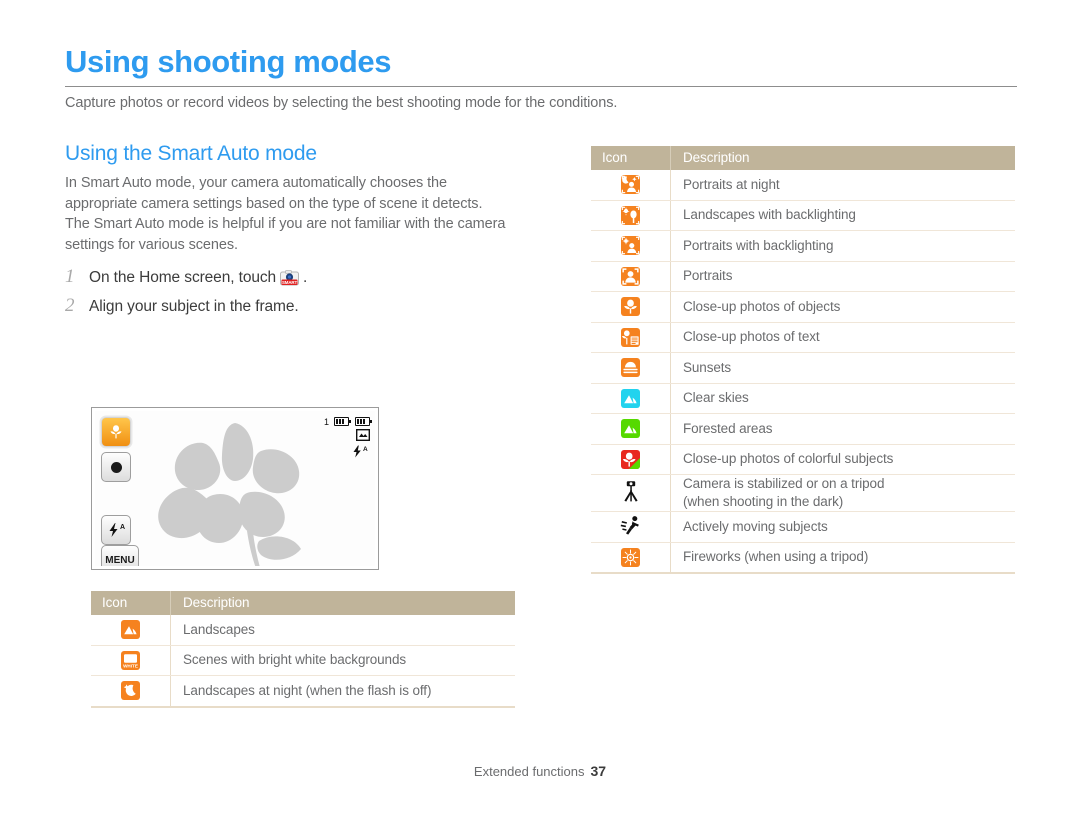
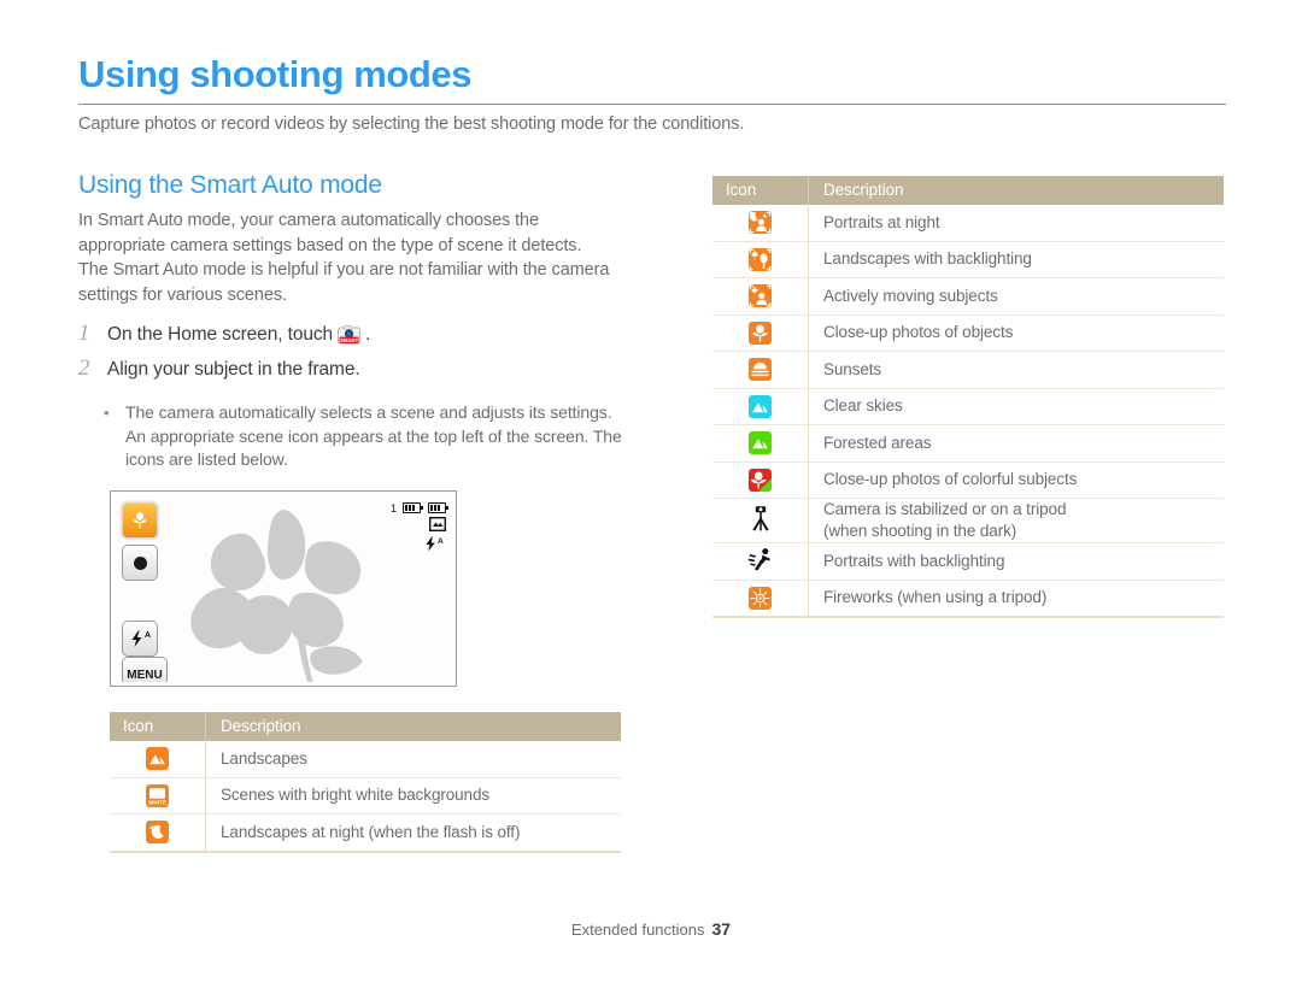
  Using shooting modes
  Capture photos or record videos by selecting the best shooting mode for the conditions.
  Using the Smart Auto mode
  In Smart Auto mode, your camera automatically chooses the appropriate camera settings based on the type of scene it detects. The Smart Auto mode is helpful if you are not familiar with the camera settings for various scenes.
  1
  On the Home screen, touch
  .
  2
  Align your subject in the frame.
+ •
+ The camera automatically selects a scene and adjusts its settings. An appropriate scene icon appears at the top left of the screen. The icons are listed below.
  MENU
  1
  Icon	Description
  	Landscapes
  	Scenes with bright white backgrounds
  	Landscapes at night (when the flash is off)
  Icon	Description
  	Portraits at night
  	Landscapes with backlighting
- 	Portraits with backlighting
+ 	Actively moving subjects
- 	Portraits
  	Close-up photos of objects
- 	Close-up photos of text
  	Sunsets
  	Clear skies
  	Forested areas
  	Close-up photos of colorful subjects
  	Camera is stabilized or on a tripod(when shooting in the dark)
- 	Actively moving subjects
+ 	Portraits with backlighting
  	Fireworks (when using a tripod)
  Extended functions 37
